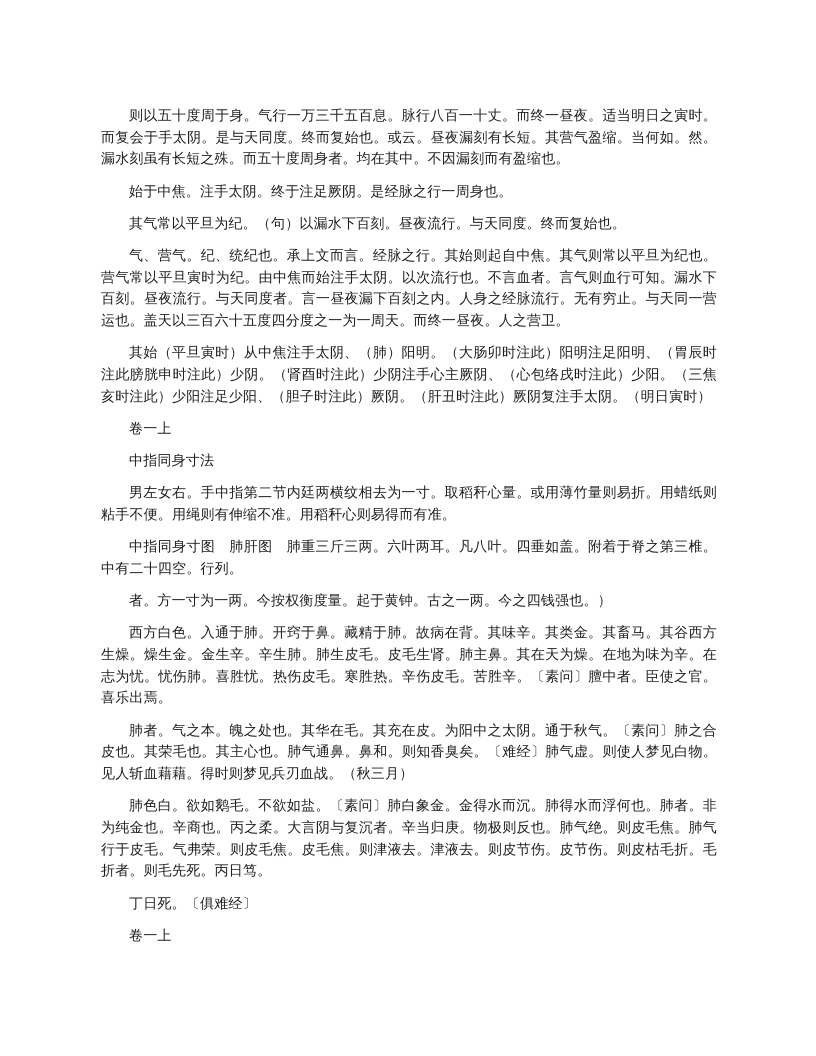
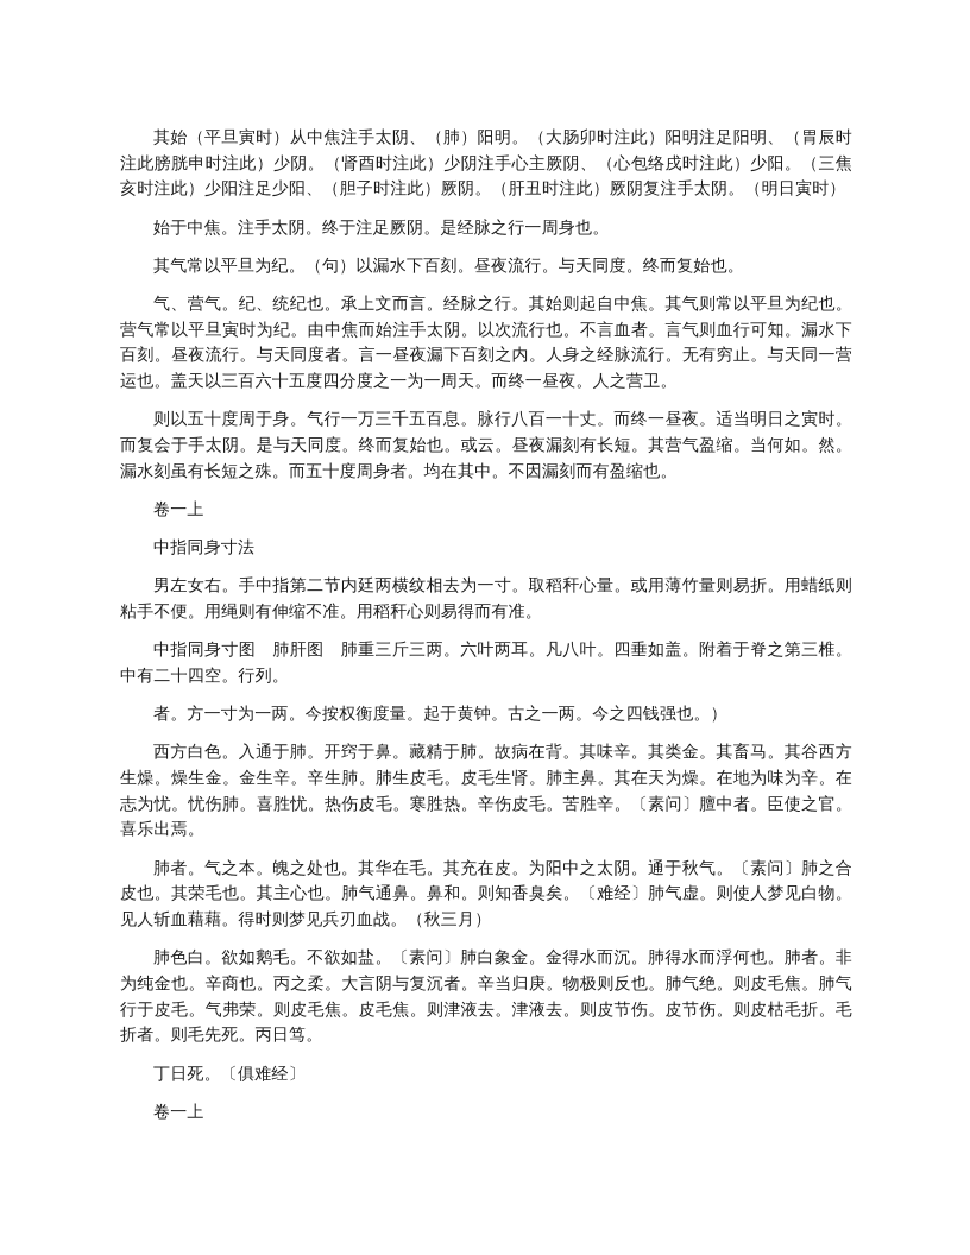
- 则以五十度周于身。气行一万三千五百息。脉行八百一十丈。而终一昼夜。适当明日之寅时。而复会于手太阴。是与天同度。终而复始也。或云。昼夜漏刻有长短。其营气盈缩。当何如。然。漏水刻虽有长短之殊。而五十度周身者。均在其中。不因漏刻而有盈缩也。
+ 其始（平旦寅时）从中焦注手太阴、（肺）阳明。（大肠卯时注此）阳明注足阳明、（胃辰时注此膀胱申时注此）少阴。（肾酉时注此）少阴注手心主厥阴、（心包络戌时注此）少阳。（三焦亥时注此）少阳注足少阳、（胆子时注此）厥阴。（肝丑时注此）厥阴复注手太阴。（明日寅时）
  始于中焦。注手太阴。终于注足厥阴。是经脉之行一周身也。
  其气常以平旦为纪。（句）以漏水下百刻。昼夜流行。与天同度。终而复始也。
  气、营气。纪、统纪也。承上文而言。经脉之行。其始则起自中焦。其气则常以平旦为纪也。营气常以平旦寅时为纪。由中焦而始注手太阴。以次流行也。不言血者。言气则血行可知。漏水下百刻。昼夜流行。与天同度者。言一昼夜漏下百刻之内。人身之经脉流行。无有穷止。与天同一营运也。盖天以三百六十五度四分度之一为一周天。而终一昼夜。人之营卫。
- 其始（平旦寅时）从中焦注手太阴、（肺）阳明。（大肠卯时注此）阳明注足阳明、（胃辰时注此膀胱申时注此）少阴。（肾酉时注此）少阴注手心主厥阴、（心包络戌时注此）少阳。（三焦亥时注此）少阳注足少阳、（胆子时注此）厥阴。（肝丑时注此）厥阴复注手太阴。（明日寅时）
+ 则以五十度周于身。气行一万三千五百息。脉行八百一十丈。而终一昼夜。适当明日之寅时。而复会于手太阴。是与天同度。终而复始也。或云。昼夜漏刻有长短。其营气盈缩。当何如。然。漏水刻虽有长短之殊。而五十度周身者。均在其中。不因漏刻而有盈缩也。
  卷一上
  中指同身寸法
  男左女右。手中指第二节内廷两横纹相去为一寸。取稻秆心量。或用薄竹量则易折。用蜡纸则粘手不便。用绳则有伸缩不准。用稻秆心则易得而有准。
  中指同身寸图 肺肝图 肺重三斤三两。六叶两耳。凡八叶。四垂如盖。附着于脊之第三椎。中有二十四空。行列。
  者。方一寸为一两。今按权衡度量。起于黄钟。古之一两。今之四钱强也。）
  西方白色。入通于肺。开窍于鼻。藏精于肺。故病在背。其味辛。其类金。其畜马。其谷西方生燥。燥生金。金生辛。辛生肺。肺生皮毛。皮毛生肾。肺主鼻。其在天为燥。在地为味为辛。在志为忧。忧伤肺。喜胜忧。热伤皮毛。寒胜热。辛伤皮毛。苦胜辛。〔素问〕膻中者。臣使之官。喜乐出焉。
  肺者。气之本。魄之处也。其华在毛。其充在皮。为阳中之太阴。通于秋气。〔素问〕肺之合皮也。其荣毛也。其主心也。肺气通鼻。鼻和。则知香臭矣。〔难经〕肺气虚。则使人梦见白物。见人斩血藉藉。得时则梦见兵刃血战。（秋三月）
  肺色白。欲如鹅毛。不欲如盐。〔素问〕肺白象金。金得水而沉。肺得水而浮何也。肺者。非为纯金也。辛商也。丙之柔。大言阴与复沉者。辛当归庚。物极则反也。肺气绝。则皮毛焦。肺气行于皮毛。气弗荣。则皮毛焦。皮毛焦。则津液去。津液去。则皮节伤。皮节伤。则皮枯毛折。毛折者。则毛先死。丙日笃。
  丁日死。〔俱难经〕
  卷一上
